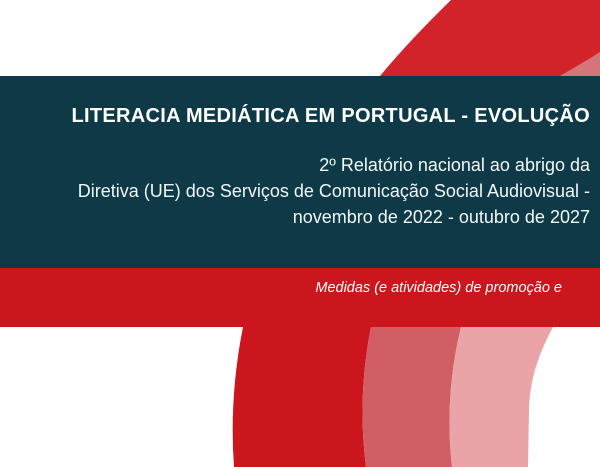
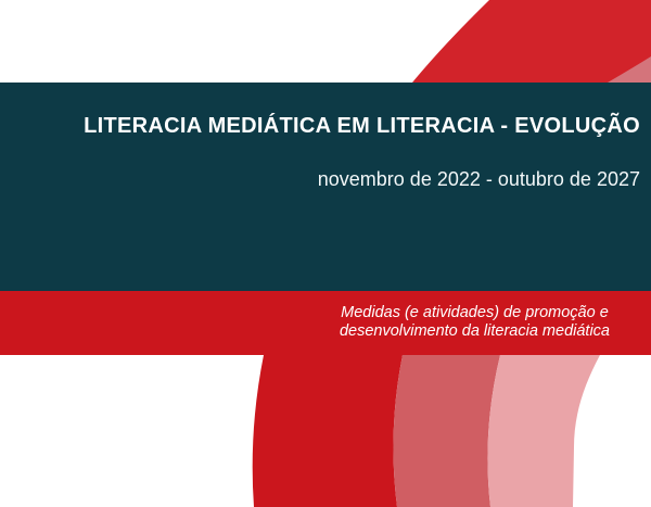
- LITERACIA MEDIÁTICA EM PORTUGAL - EVOLUÇÃO
+ LITERACIA MEDIÁTICA EM LITERACIA - EVOLUÇÃO
- 2º Relatório nacional ao abrigo da
- Diretiva (UE) dos Serviços de Comunicação Social Audiovisual -
  novembro de 2022 - outubro de 2027
  Medidas (e atividades) de promoção e
+ desenvolvimento da literacia mediática
